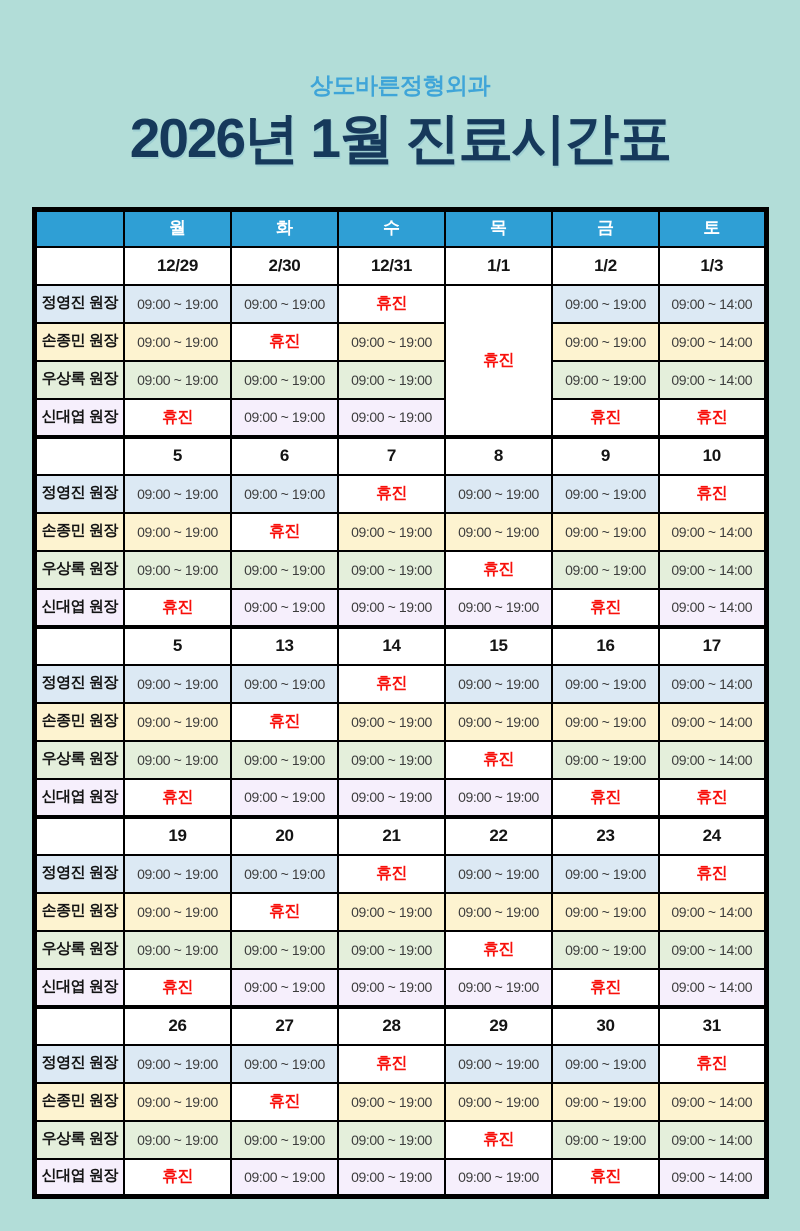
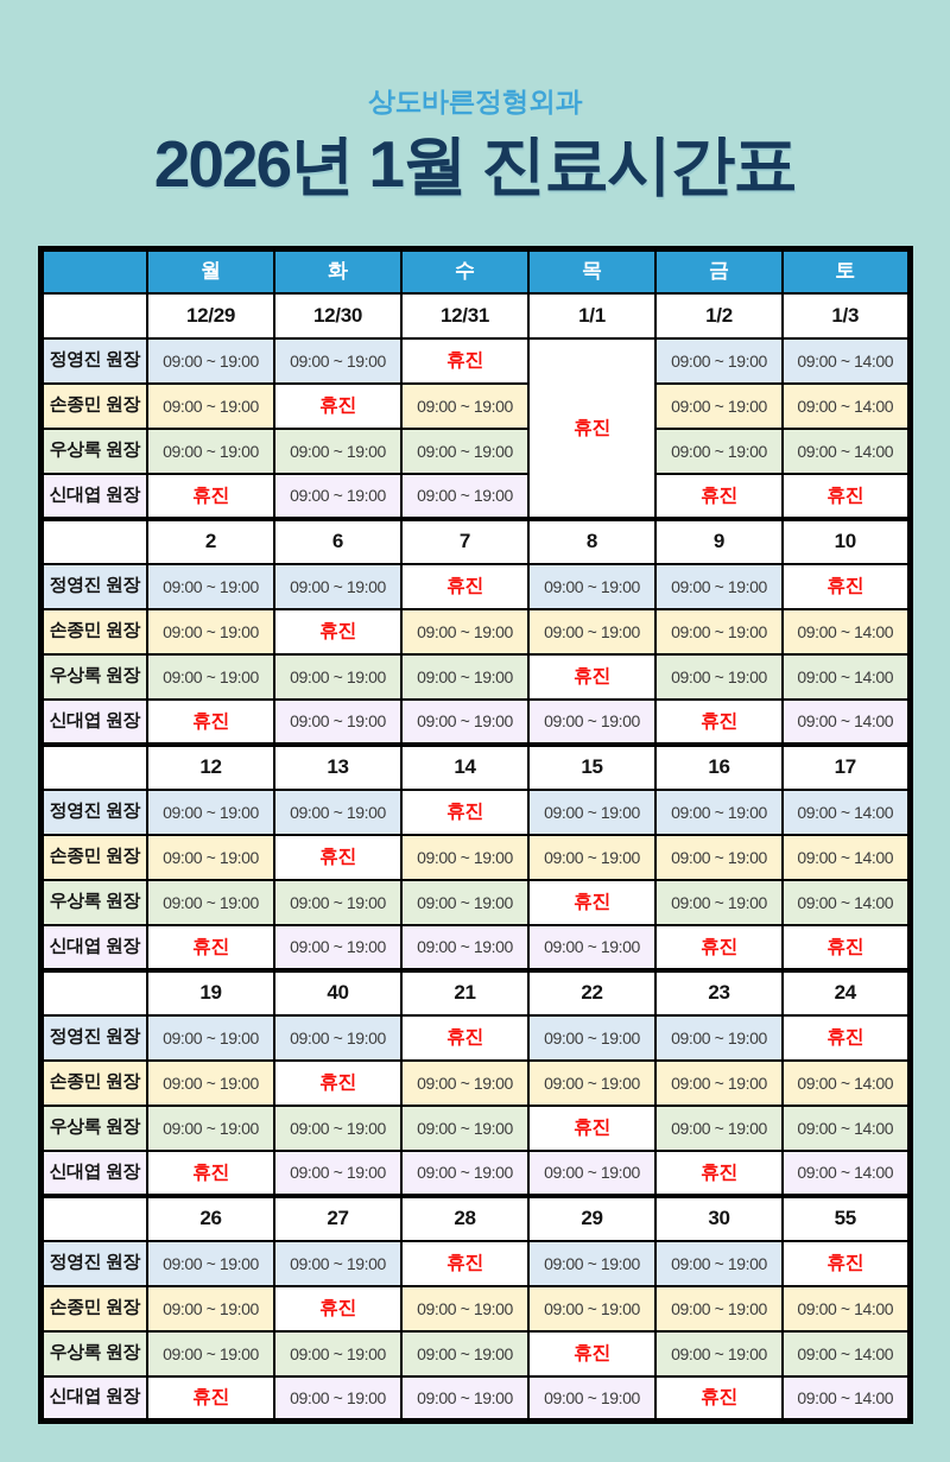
  상도바른정형외과
  2026년 1월 진료시간표
  	월	화	수	목	금	토
- 	12/29	2/30	12/31	1/1	1/2	1/3
+ 	12/29	12/30	12/31	1/1	1/2	1/3
  정영진 원장	09:00 ~ 19:00	09:00 ~ 19:00	휴진	휴진	09:00 ~ 19:00	09:00 ~ 14:00
  손종민 원장	09:00 ~ 19:00	휴진	09:00 ~ 19:00	09:00 ~ 19:00	09:00 ~ 14:00
  우상록 원장	09:00 ~ 19:00	09:00 ~ 19:00	09:00 ~ 19:00	09:00 ~ 19:00	09:00 ~ 14:00
  신대엽 원장	휴진	09:00 ~ 19:00	09:00 ~ 19:00	휴진	휴진
- 	5	6	7	8	9	10
+ 	2	6	7	8	9	10
  정영진 원장	09:00 ~ 19:00	09:00 ~ 19:00	휴진	09:00 ~ 19:00	09:00 ~ 19:00	휴진
  손종민 원장	09:00 ~ 19:00	휴진	09:00 ~ 19:00	09:00 ~ 19:00	09:00 ~ 19:00	09:00 ~ 14:00
  우상록 원장	09:00 ~ 19:00	09:00 ~ 19:00	09:00 ~ 19:00	휴진	09:00 ~ 19:00	09:00 ~ 14:00
  신대엽 원장	휴진	09:00 ~ 19:00	09:00 ~ 19:00	09:00 ~ 19:00	휴진	09:00 ~ 14:00
- 	5	13	14	15	16	17
+ 	12	13	14	15	16	17
  정영진 원장	09:00 ~ 19:00	09:00 ~ 19:00	휴진	09:00 ~ 19:00	09:00 ~ 19:00	09:00 ~ 14:00
  손종민 원장	09:00 ~ 19:00	휴진	09:00 ~ 19:00	09:00 ~ 19:00	09:00 ~ 19:00	09:00 ~ 14:00
  우상록 원장	09:00 ~ 19:00	09:00 ~ 19:00	09:00 ~ 19:00	휴진	09:00 ~ 19:00	09:00 ~ 14:00
  신대엽 원장	휴진	09:00 ~ 19:00	09:00 ~ 19:00	09:00 ~ 19:00	휴진	휴진
- 	19	20	21	22	23	24
+ 	19	40	21	22	23	24
  정영진 원장	09:00 ~ 19:00	09:00 ~ 19:00	휴진	09:00 ~ 19:00	09:00 ~ 19:00	휴진
  손종민 원장	09:00 ~ 19:00	휴진	09:00 ~ 19:00	09:00 ~ 19:00	09:00 ~ 19:00	09:00 ~ 14:00
  우상록 원장	09:00 ~ 19:00	09:00 ~ 19:00	09:00 ~ 19:00	휴진	09:00 ~ 19:00	09:00 ~ 14:00
  신대엽 원장	휴진	09:00 ~ 19:00	09:00 ~ 19:00	09:00 ~ 19:00	휴진	09:00 ~ 14:00
- 	26	27	28	29	30	31
+ 	26	27	28	29	30	55
  정영진 원장	09:00 ~ 19:00	09:00 ~ 19:00	휴진	09:00 ~ 19:00	09:00 ~ 19:00	휴진
  손종민 원장	09:00 ~ 19:00	휴진	09:00 ~ 19:00	09:00 ~ 19:00	09:00 ~ 19:00	09:00 ~ 14:00
  우상록 원장	09:00 ~ 19:00	09:00 ~ 19:00	09:00 ~ 19:00	휴진	09:00 ~ 19:00	09:00 ~ 14:00
  신대엽 원장	휴진	09:00 ~ 19:00	09:00 ~ 19:00	09:00 ~ 19:00	휴진	09:00 ~ 14:00
